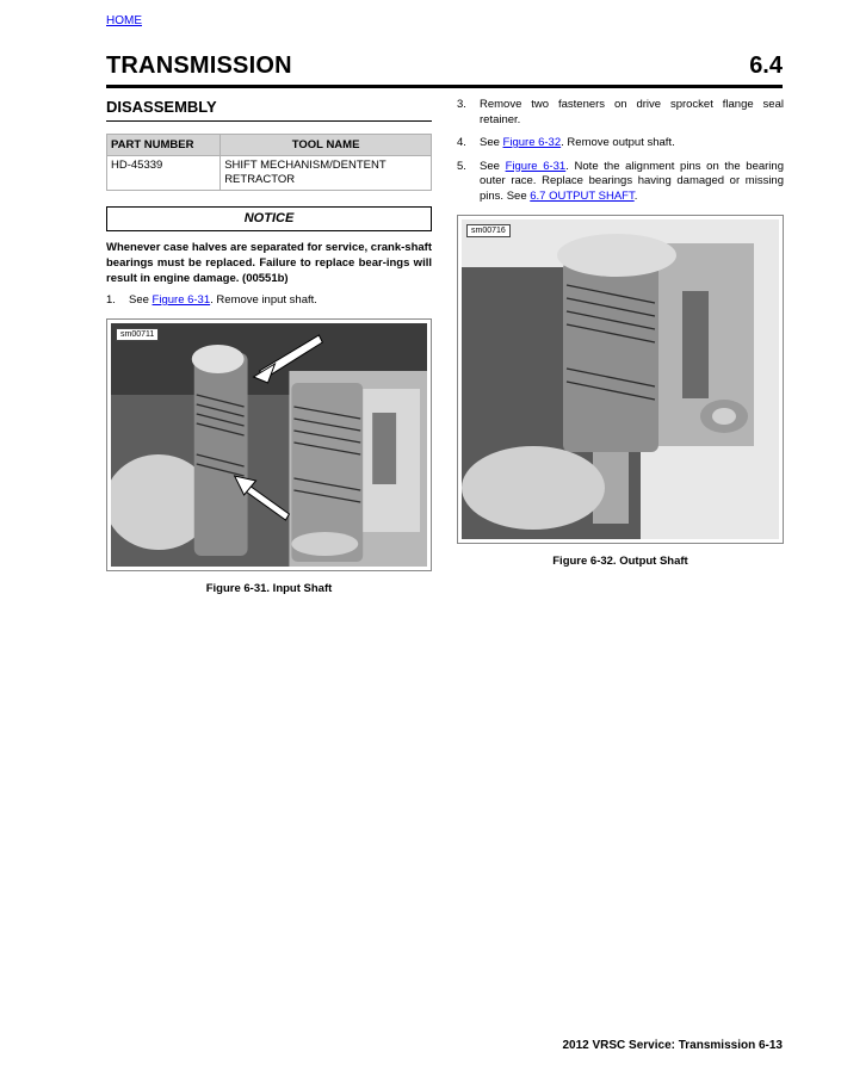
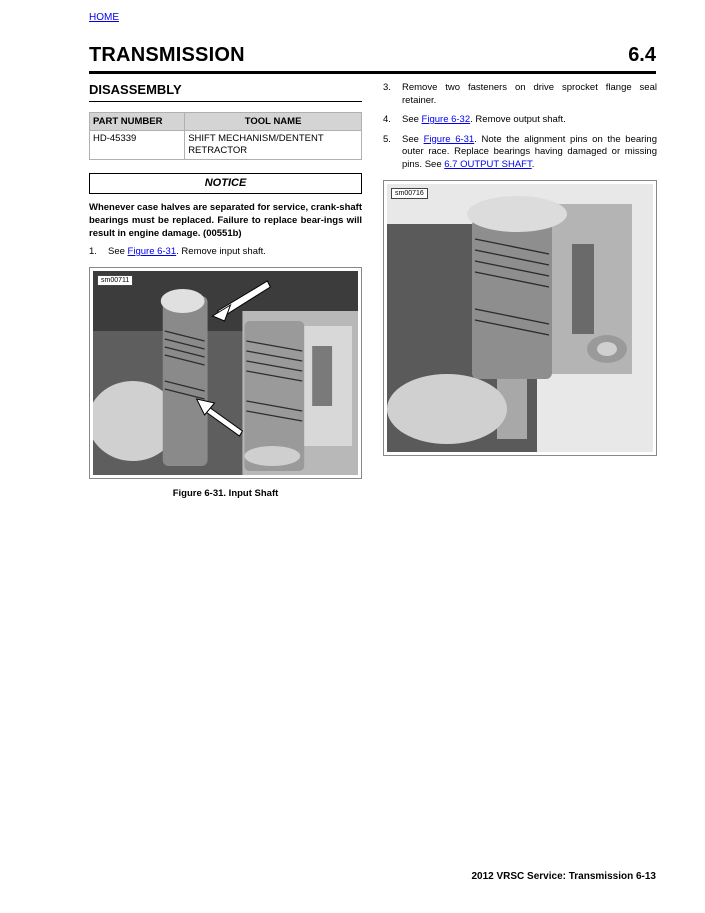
  HOME
  TRANSMISSION
  6.4
  DISASSEMBLY
  PART NUMBER	TOOL NAME
  HD-45339	SHIFT MECHANISM/DENTENT RETRACTOR
  NOTICE
  Whenever case halves are separated for service, crank-shaft bearings must be replaced. Failure to replace bear-ings will result in engine damage. (00551b)
  1.
  See Figure 6-31. Remove input shaft.
  Figure 6-31. Input Shaft
  3.
  Remove two fasteners on drive sprocket flange seal retainer.
  4.
  See Figure 6-32. Remove output shaft.
  5.
  See Figure 6-31. Note the alignment pins on the bearing outer race. Replace bearings having damaged or missing pins. See 6.7 OUTPUT SHAFT.
- Figure 6-32. Output Shaft
  2012 VRSC Service: Transmission 6-13
